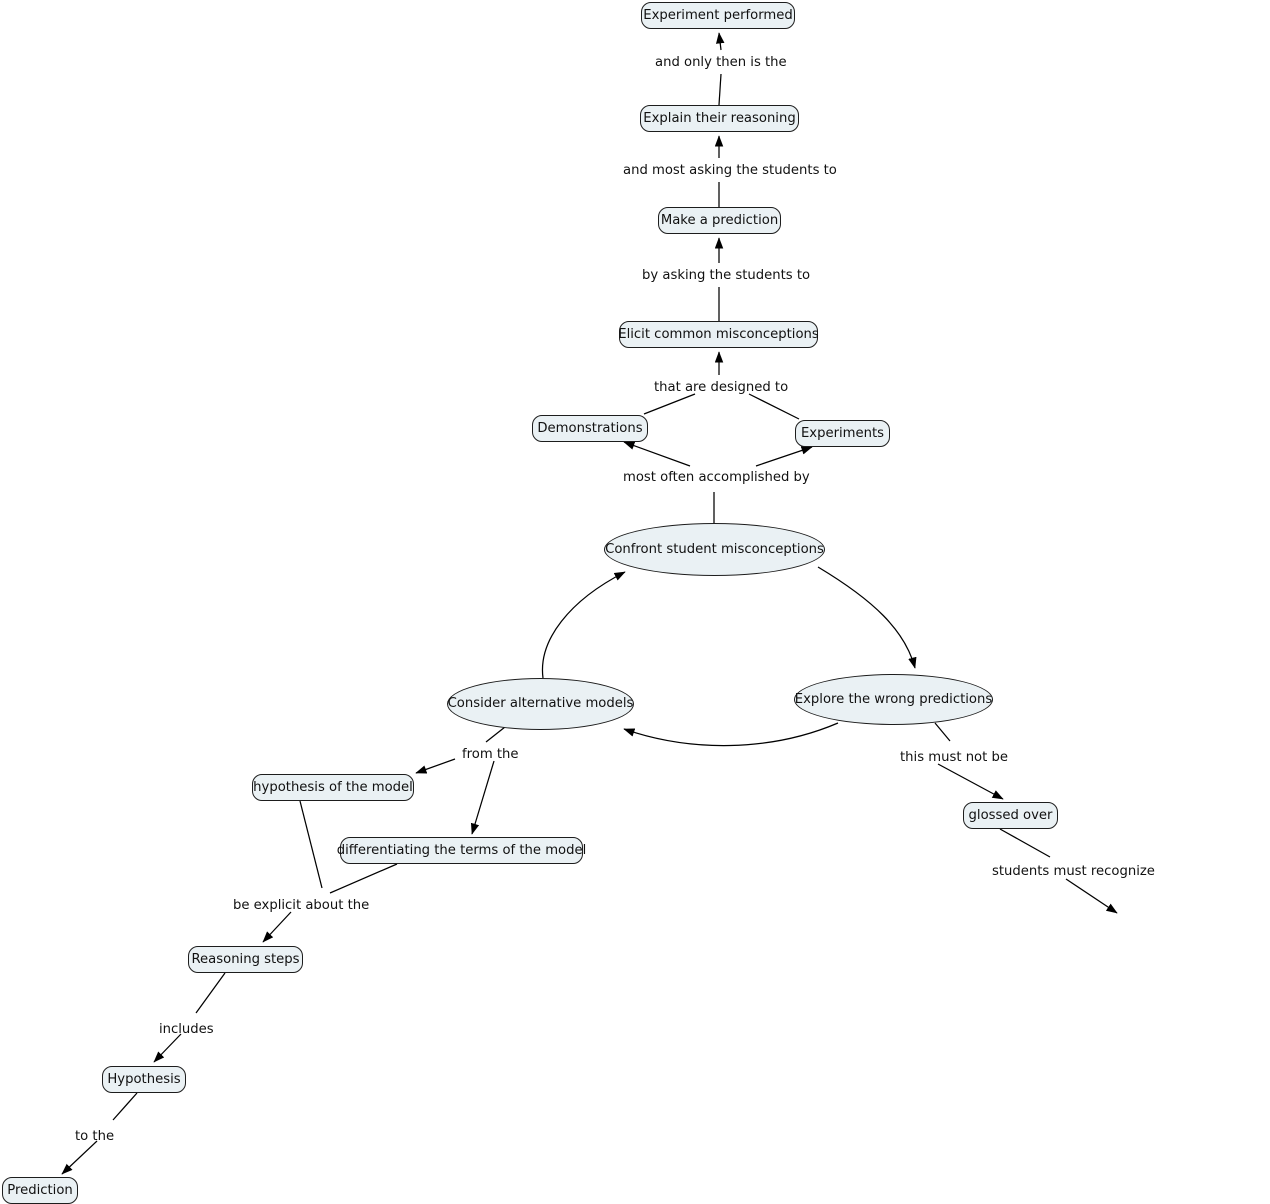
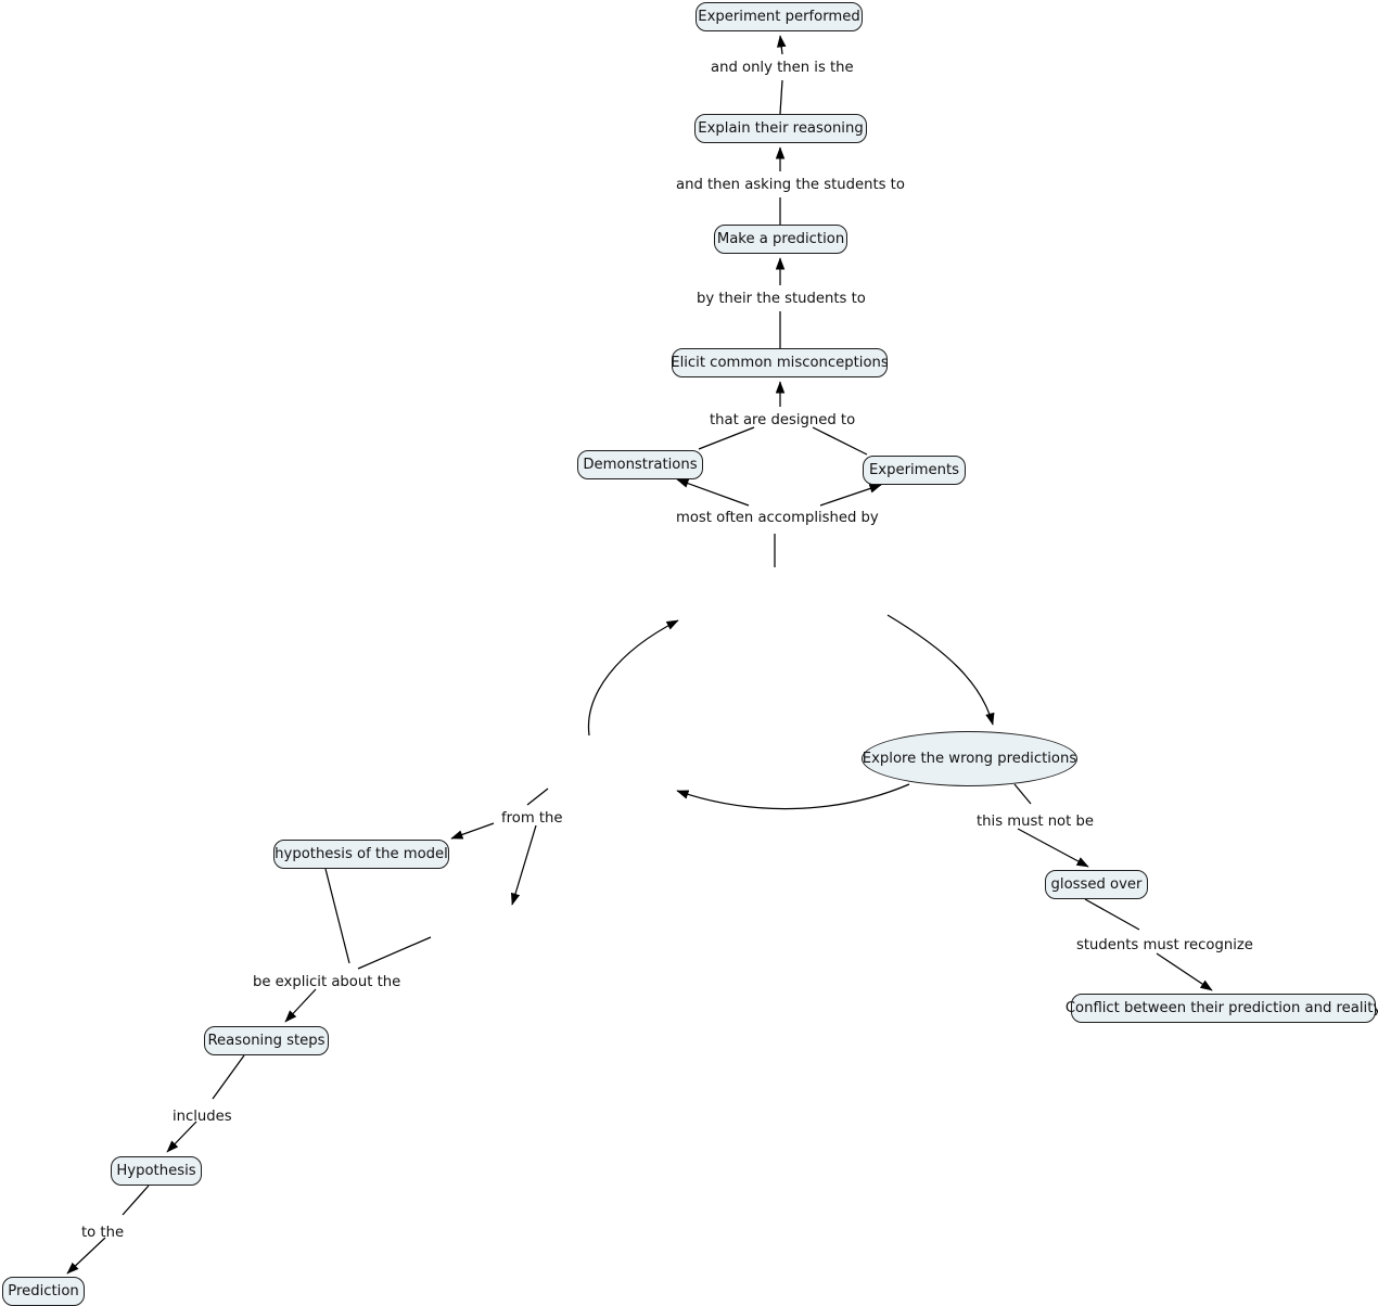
  Experiment performed
  Explain their reasoning
  Make a prediction
  Elicit common misconceptions
  Demonstrations
  Experiments
- Confront student misconceptions
- Consider alternative models
  Explore the wrong predictions
  hypothesis of the model
- differentiating the terms of the model
  Reasoning steps
  Hypothesis
  Prediction
  glossed over
+ Conflict between their prediction and reality
  and only then is the
- and most asking the students to
+ and then asking the students to
- by asking the students to
+ by their the students to
  that are designed to
  most often accomplished by
  from the
  this must not be
  be explicit about the
  students must recognize
  includes
  to the
